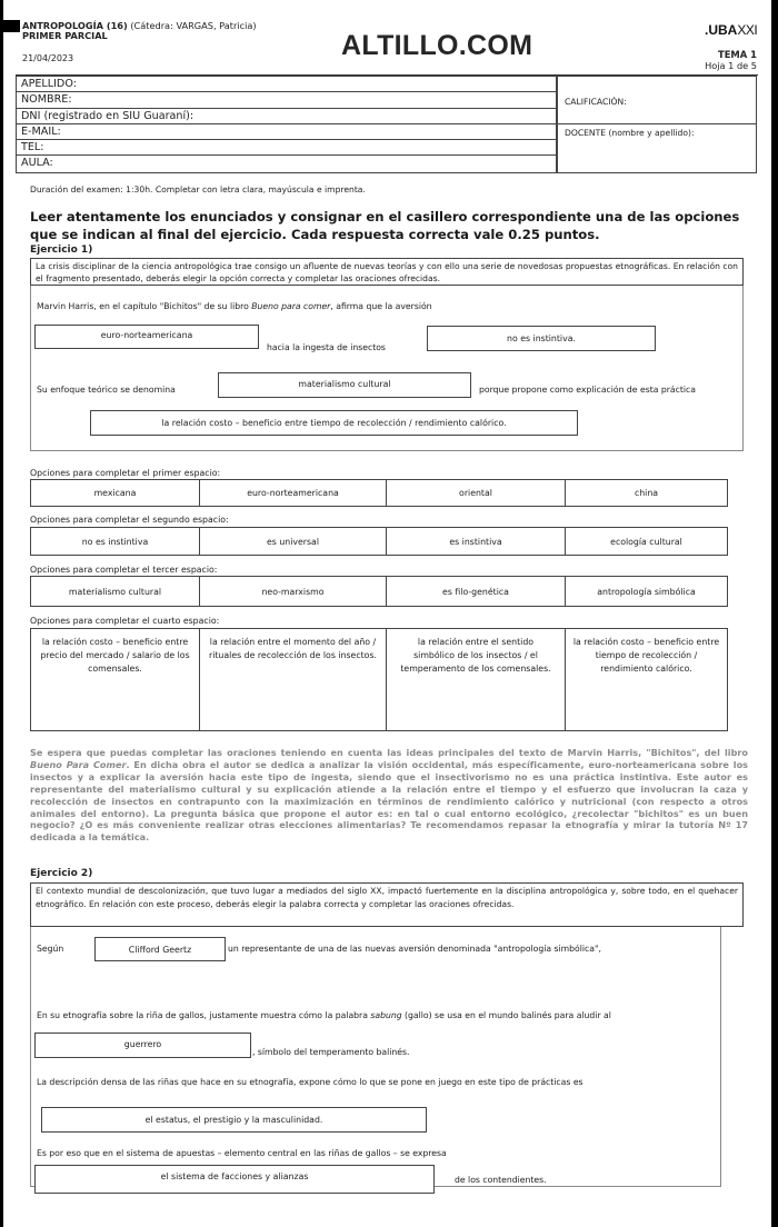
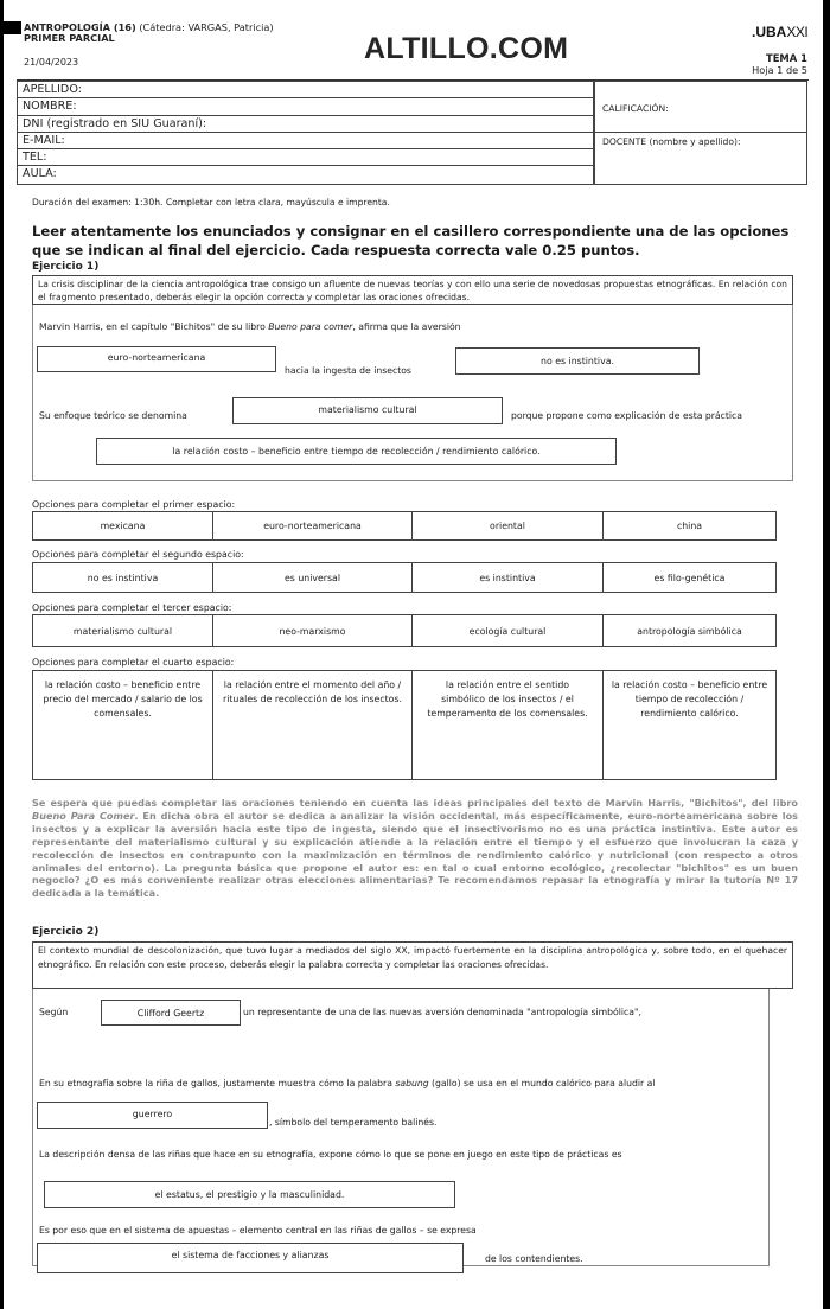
  ANTROPOLOGÍA (16) (Cátedra: VARGAS, Patricia)
  PRIMER PARCIAL
  21/04/2023
  ALTILLO.COM
  .UBAXXI
  TEMA 1
  Hoja 1 de 5
  APELLIDO:
  NOMBRE:
  DNI (registrado en SIU Guaraní):
  E-MAIL:
  TEL:
  AULA:
  CALIFICACIÓN:
  DOCENTE (nombre y apellido):
  Duración del examen: 1:30h. Completar con letra clara, mayúscula e imprenta.
  Leer atentamente los enunciados y consignar en el casillero correspondiente una de las opciones que se indican al final del ejercicio. Cada respuesta correcta vale 0.25 puntos.
  Ejercicio 1)
  La crisis disciplinar de la ciencia antropológica trae consigo un afluente de nuevas teorías y con ello una serie de novedosas propuestas etnográficas. En relación con el fragmento presentado, deberás elegir la opción correcta y completar las oraciones ofrecidas.
  Marvin Harris, en el capítulo "Bichitos" de su libro Bueno para comer, afirma que la aversión
  euro-norteamericana
  hacia la ingesta de insectos
  no es instintiva.
  Su enfoque teórico se denomina
  materialismo cultural
  porque propone como explicación de esta práctica
  la relación costo – beneficio entre tiempo de recolección / rendimiento calórico.
  Opciones para completar el primer espacio:
  mexicana	euro-norteamericana	oriental	china
  Opciones para completar el segundo espacio:
- no es instintiva	es universal	es instintiva	ecología cultural
+ no es instintiva	es universal	es instintiva	es filo-genética
  Opciones para completar el tercer espacio:
- materialismo cultural	neo-marxismo	es filo-genética	antropología simbólica
+ materialismo cultural	neo-marxismo	ecología cultural	antropología simbólica
  Opciones para completar el cuarto espacio:
  la relación costo – beneficio entre precio del mercado / salario de los comensales.	la relación entre el momento del año / rituales de recolección de los insectos.	la relación entre el sentido simbólico de los insectos / el temperamento de los comensales.	la relación costo – beneficio entre tiempo de recolección / rendimiento calórico.
  Se espera que puedas completar las oraciones teniendo en cuenta las ideas principales del texto de Marvin Harris, "Bichitos", del libro Bueno Para Comer. En dicha obra el autor se dedica a analizar la visión occidental, más específicamente, euro-norteamericana sobre los insectos y a explicar la aversión hacia este tipo de ingesta, siendo que el insectivorismo no es una práctica instintiva. Este autor es representante del materialismo cultural y su explicación atiende a la relación entre el tiempo y el esfuerzo que involucran la caza y recolección de insectos en contrapunto con la maximización en términos de rendimiento calórico y nutricional (con respecto a otros animales del entorno). La pregunta básica que propone el autor es: en tal o cual entorno ecológico, ¿recolectar "bichitos" es un buen negocio? ¿O es más conveniente realizar otras elecciones alimentarias? Te recomendamos repasar la etnografía y mirar la tutoría Nº 17 dedicada a la temática.
  Ejercicio 2)
  El contexto mundial de descolonización, que tuvo lugar a mediados del siglo XX, impactó fuertemente en la disciplina antropológica y, sobre todo, en el quehacer etnográfico. En relación con este proceso, deberás elegir la palabra correcta y completar las oraciones ofrecidas.
  Según
  Clifford Geertz
  un representante de una de las nuevas aversión denominada "antropología simbólica",
- En su etnografía sobre la riña de gallos, justamente muestra cómo la palabra sabung (gallo) se usa en el mundo balinés para aludir al
+ En su etnografía sobre la riña de gallos, justamente muestra cómo la palabra sabung (gallo) se usa en el mundo calórico para aludir al
  guerrero
  , símbolo del temperamento balinés.
  La descripción densa de las riñas que hace en su etnografía, expone cómo lo que se pone en juego en este tipo de prácticas es
  el estatus, el prestigio y la masculinidad.
  Es por eso que en el sistema de apuestas – elemento central en las riñas de gallos – se expresa
  el sistema de facciones y alianzas
  de los contendientes.
